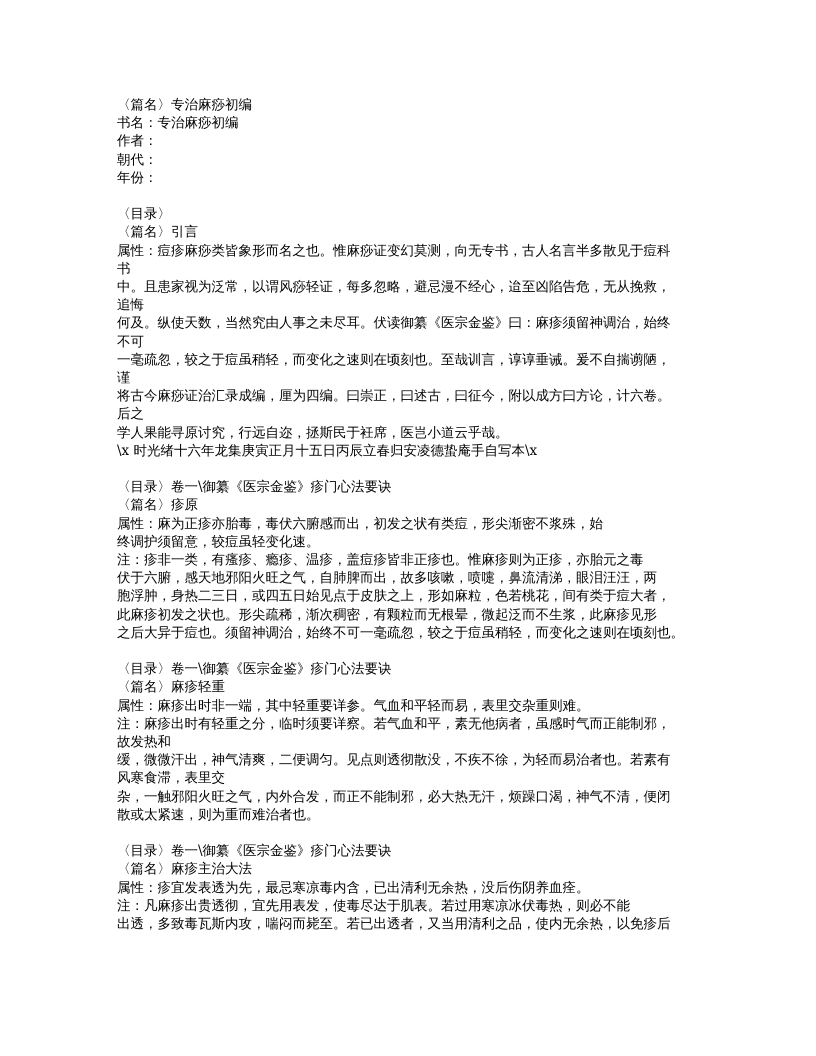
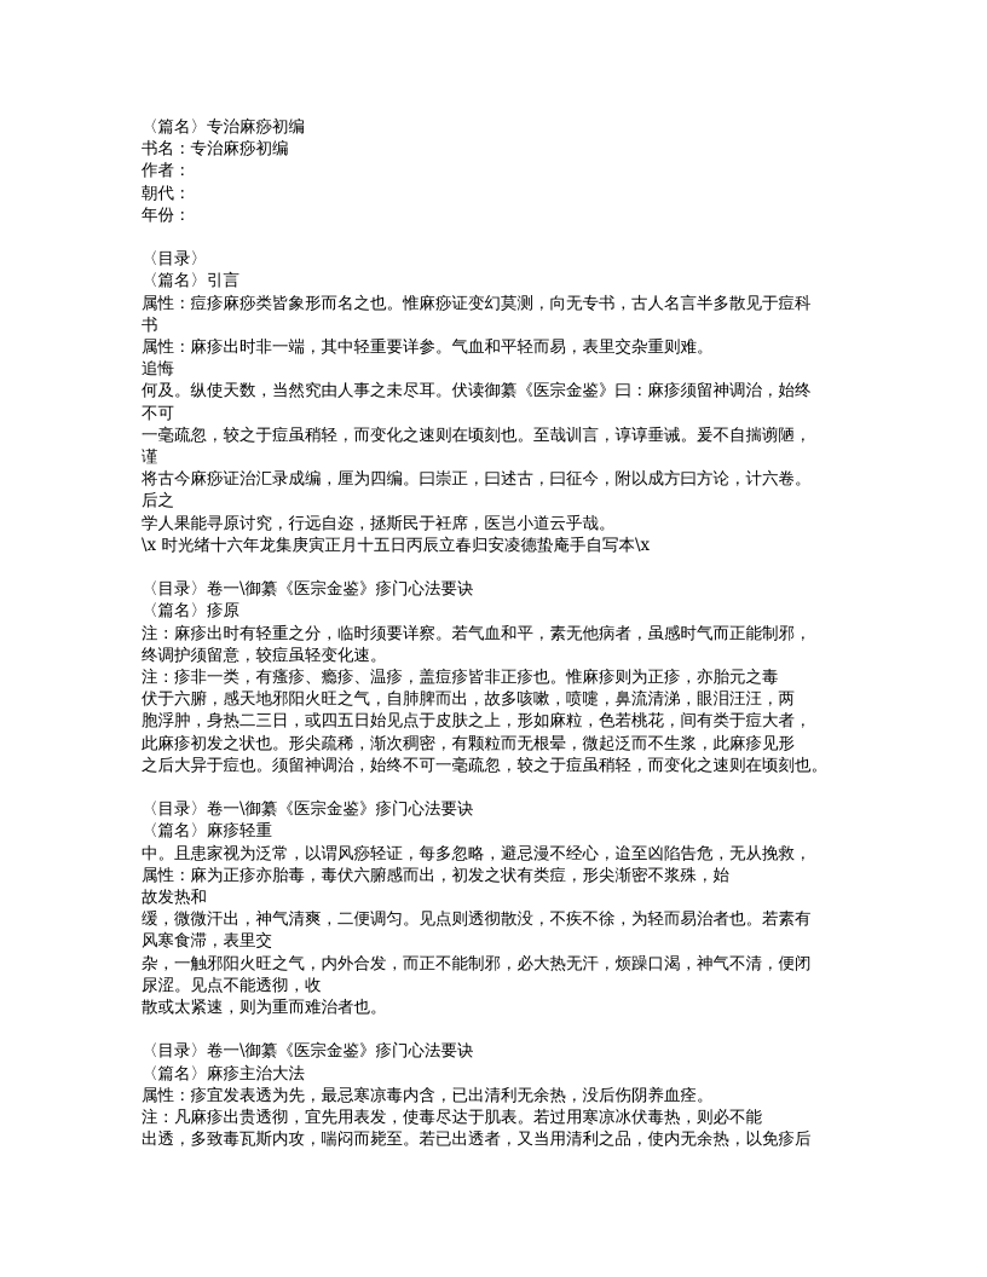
  〈篇名〉专治麻痧初编
  书名：专治麻痧初编
  作者：
  朝代：
  年份：
  〈目录〉
  〈篇名〉引言
  属性：痘疹麻痧类皆象形而名之也。惟麻痧证变幻莫测，向无专书，古人名言半多散见于痘科
  书
- 中。且患家视为泛常，以谓风痧轻证，每多忽略，避忌漫不经心，迨至凶陷告危，无从挽救，
+ 属性：麻疹出时非一端，其中轻重要详参。气血和平轻而易，表里交杂重则难。
  追悔
  何及。纵使天数，当然究由人事之未尽耳。伏读御纂《医宗金鉴》曰：麻疹须留神调治，始终
  不可
  一毫疏忽，较之于痘虽稍轻，而变化之速则在顷刻也。至哉训言，谆谆垂诫。爰不自揣谫陋，
  谨
  将古今麻痧证治汇录成编，厘为四编。曰崇正，曰述古，曰征今，附以成方曰方论，计六卷。
  后之
  学人果能寻原讨究，行远自迩，拯斯民于衽席，医岂小道云乎哉。
  \x 时光绪十六年龙集庚寅正月十五日丙辰立春归安凌德蛰庵手自写本\x
  〈目录〉卷一\御纂《医宗金鉴》疹门心法要诀
  〈篇名〉疹原
- 属性：麻为正疹亦胎毒，毒伏六腑感而出，初发之状有类痘，形尖渐密不浆殊，始
+ 注：麻疹出时有轻重之分，临时须要详察。若气血和平，素无他病者，虽感时气而正能制邪，
  终调护须留意，较痘虽轻变化速。
  注：疹非一类，有瘙疹、瘾疹、温疹，盖痘疹皆非正疹也。惟麻疹则为正疹，亦胎元之毒
  伏于六腑，感天地邪阳火旺之气，自肺脾而出，故多咳嗽，喷嚏，鼻流清涕，眼泪汪汪，两
  胞浮肿，身热二三日，或四五日始见点于皮肤之上，形如麻粒，色若桃花，间有类于痘大者，
  此麻疹初发之状也。形尖疏稀，渐次稠密，有颗粒而无根晕，微起泛而不生浆，此麻疹见形
  之后大异于痘也。须留神调治，始终不可一毫疏忽，较之于痘虽稍轻，而变化之速则在顷刻也。
  〈目录〉卷一\御纂《医宗金鉴》疹门心法要诀
  〈篇名〉麻疹轻重
- 属性：麻疹出时非一端，其中轻重要详参。气血和平轻而易，表里交杂重则难。
+ 中。且患家视为泛常，以谓风痧轻证，每多忽略，避忌漫不经心，迨至凶陷告危，无从挽救，
- 注：麻疹出时有轻重之分，临时须要详察。若气血和平，素无他病者，虽感时气而正能制邪，
+ 属性：麻为正疹亦胎毒，毒伏六腑感而出，初发之状有类痘，形尖渐密不浆殊，始
  故发热和
  缓，微微汗出，神气清爽，二便调匀。见点则透彻散没，不疾不徐，为轻而易治者也。若素有
  风寒食滞，表里交
  杂，一触邪阳火旺之气，内外合发，而正不能制邪，必大热无汗，烦躁口渴，神气不清，便闭
+ 尿涩。见点不能透彻，收
  散或太紧速，则为重而难治者也。
  〈目录〉卷一\御纂《医宗金鉴》疹门心法要诀
  〈篇名〉麻疹主治大法
  属性：疹宜发表透为先，最忌寒凉毒内含，已出清利无余热，没后伤阴养血痊。
  注：凡麻疹出贵透彻，宜先用表发，使毒尽达于肌表。若过用寒凉冰伏毒热，则必不能
  出透，多致毒瓦斯内攻，喘闷而毙至。若已出透者，又当用清利之品，使内无余热，以免疹后
